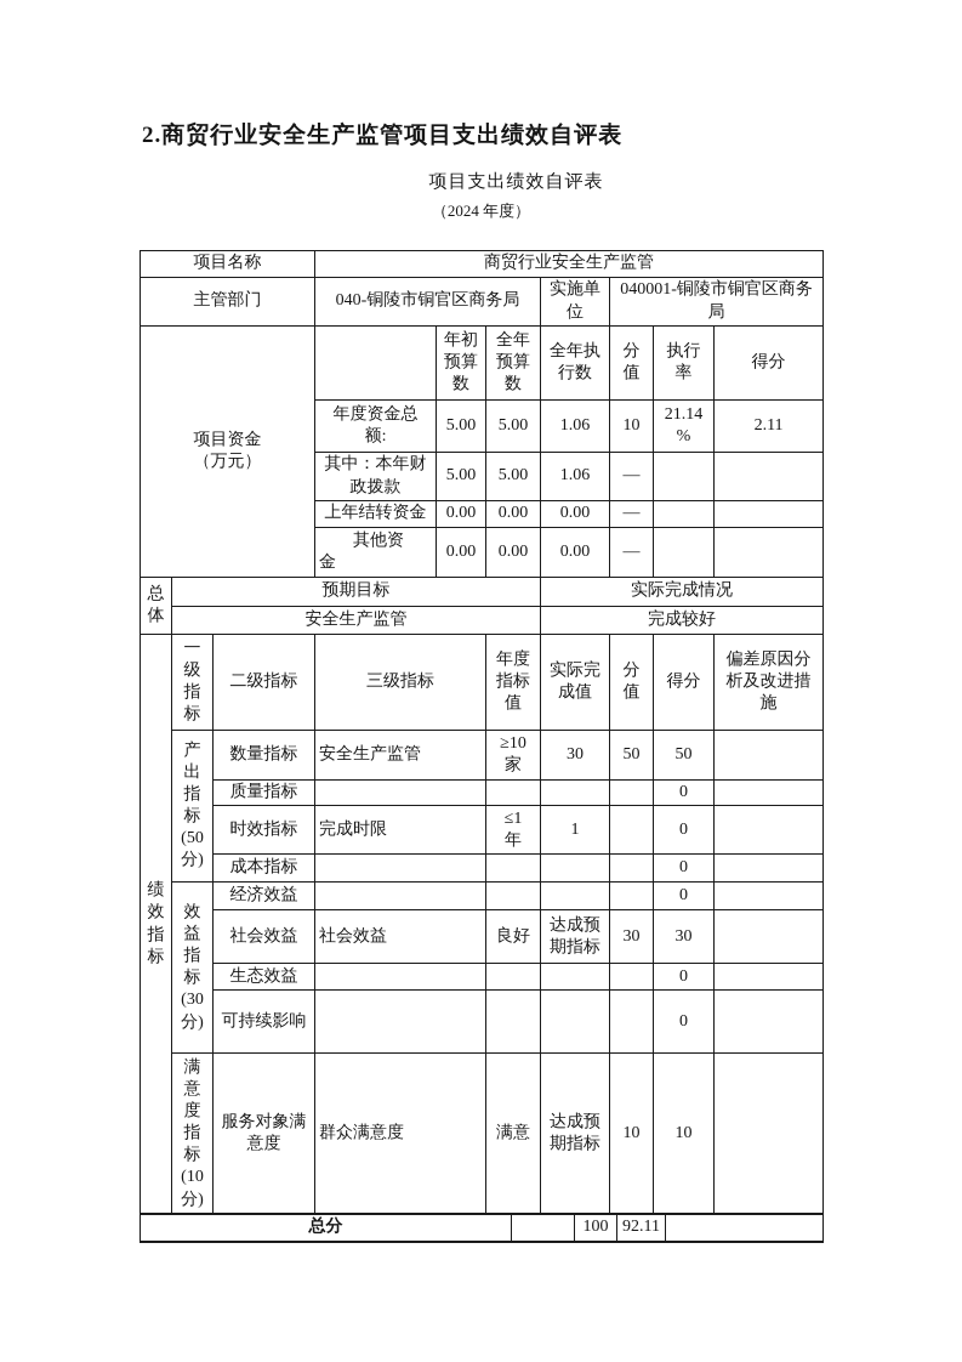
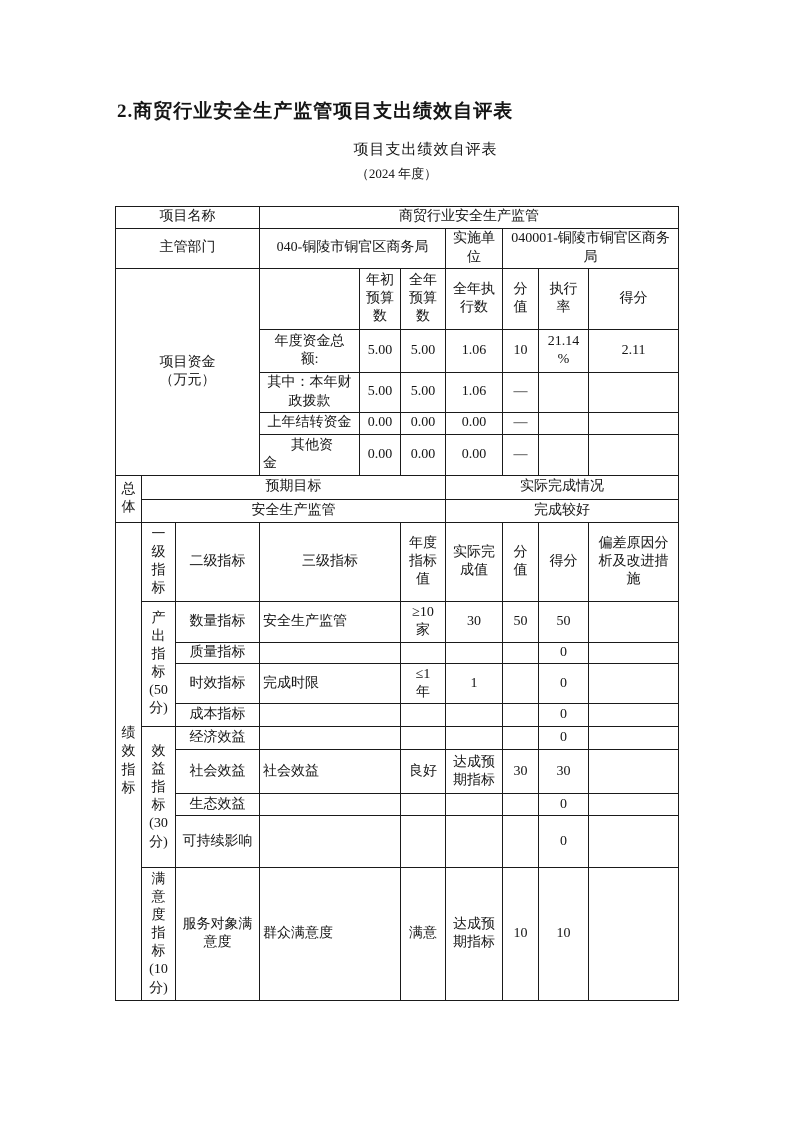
  2.商贸行业安全生产监管项目支出绩效自评表
  项目支出绩效自评表
  （2024 年度）
  项目名称	商贸行业安全生产监管
  主管部门	040-铜陵市铜官区商务局	实施单 位	040001-铜陵市铜官区商务 局
  项目资金 （万元）		年初 预算 数	全年 预算 数	全年执 行数	分 值	执行 率	得分
  年度资金总 额:	5.00	5.00	1.06	10	21.14 %	2.11
  其中：本年财 政拨款	5.00	5.00	1.06	—
  上年结转资金	0.00	0.00	0.00	—
  其他资 金	0.00	0.00	0.00	—
  总 体	预期目标	实际完成情况
  安全生产监管	完成较好
  绩 效 指 标	一 级 指 标	二级指标	三级指标	年度 指标 值	实际完 成值	分 值	得分	偏差原因分 析及改进措 施
  产 出 指 标 (50 分)	数量指标	安全生产监管	≥10 家	30	50	50
  质量指标					0
  时效指标	完成时限	≤1 年	1		0
  成本指标					0
  效 益 指 标 (30 分)	经济效益					0
  社会效益	社会效益	良好	达成预 期指标	30	30
  生态效益					0
  可持续影响					0
  满 意 度 指 标 (10 分)	服务对象满 意度	群众满意度	满意	达成预 期指标	10	10
- 总分		100	92.11
